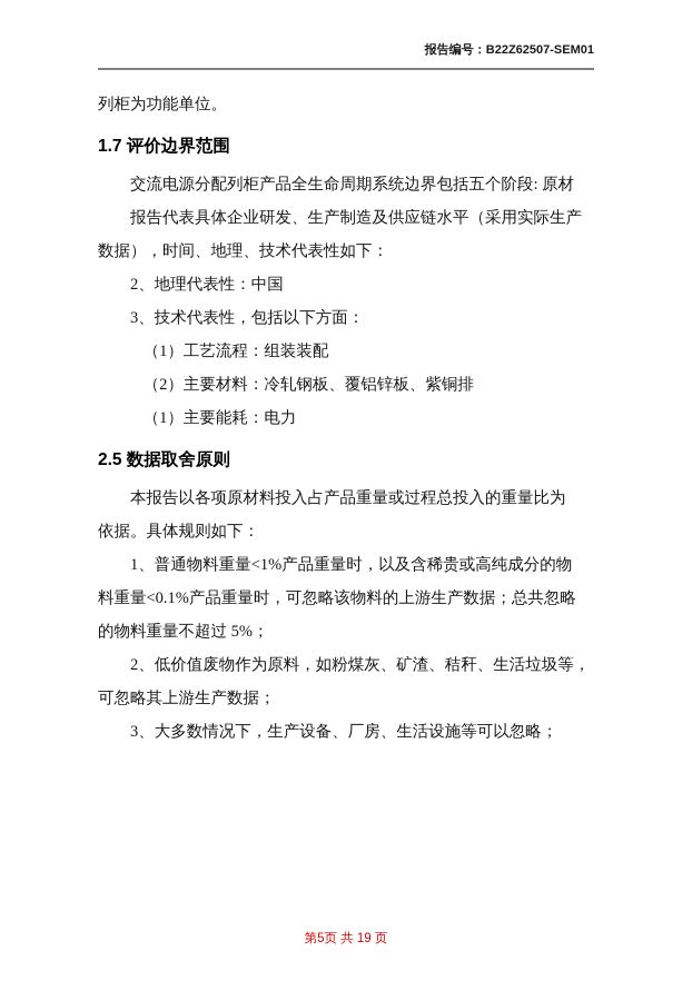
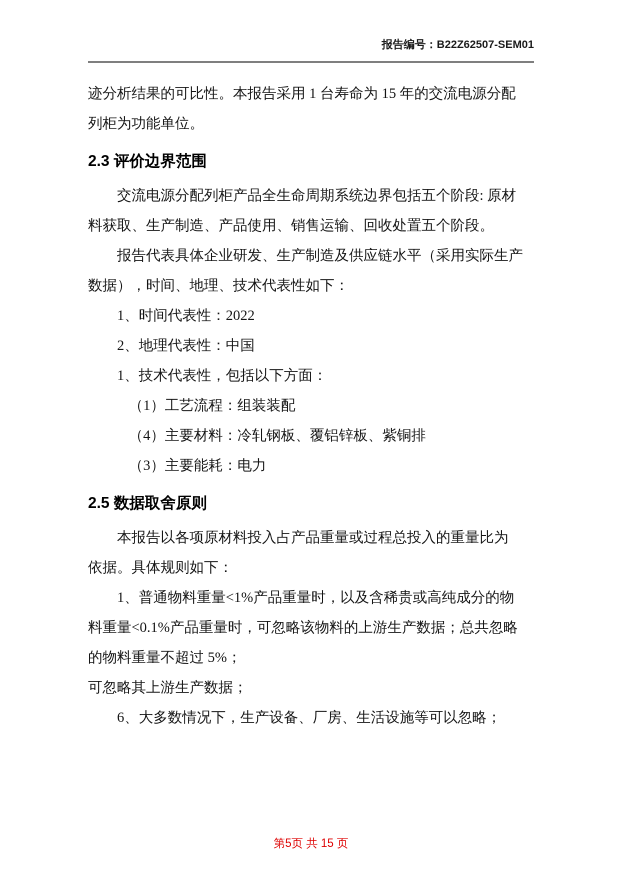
  报告编号：B22Z62507-SEM01
+ 迹分析结果的可比性。本报告采用 1 台寿命为 15 年的交流电源分配
  列柜为功能单位。
- 1.7 评价边界范围
+ 2.3 评价边界范围
  交流电源分配列柜产品全生命周期系统边界包括五个阶段: 原材
+ 料获取、生产制造、产品使用、销售运输、回收处置五个阶段。
  报告代表具体企业研发、生产制造及供应链水平（采用实际生产
  数据），时间、地理、技术代表性如下：
+ 1、时间代表性：2022
  2、地理代表性：中国
- 3、技术代表性，包括以下方面：
+ 1、技术代表性，包括以下方面：
  （1）工艺流程：组装装配
- （2）主要材料：冷轧钢板、覆铝锌板、紫铜排
+ （4）主要材料：冷轧钢板、覆铝锌板、紫铜排
- （1）主要能耗：电力
+ （3）主要能耗：电力
  2.5 数据取舍原则
  本报告以各项原材料投入占产品重量或过程总投入的重量比为
  依据。具体规则如下：
  1、普通物料重量<1%产品重量时，以及含稀贵或高纯成分的物
  料重量<0.1%产品重量时，可忽略该物料的上游生产数据；总共忽略
  的物料重量不超过 5%；
- 2、低价值废物作为原料，如粉煤灰、矿渣、秸秆、生活垃圾等，
  可忽略其上游生产数据；
- 3、大多数情况下，生产设备、厂房、生活设施等可以忽略；
+ 6、大多数情况下，生产设备、厂房、生活设施等可以忽略；
- 第5页 共 19 页
+ 第5页 共 15 页
